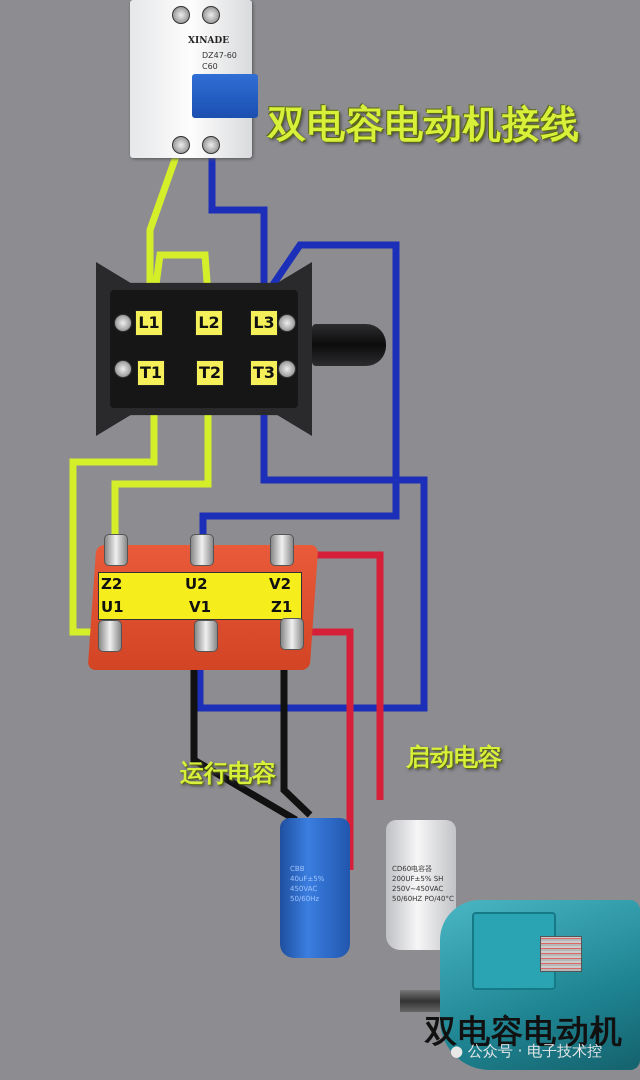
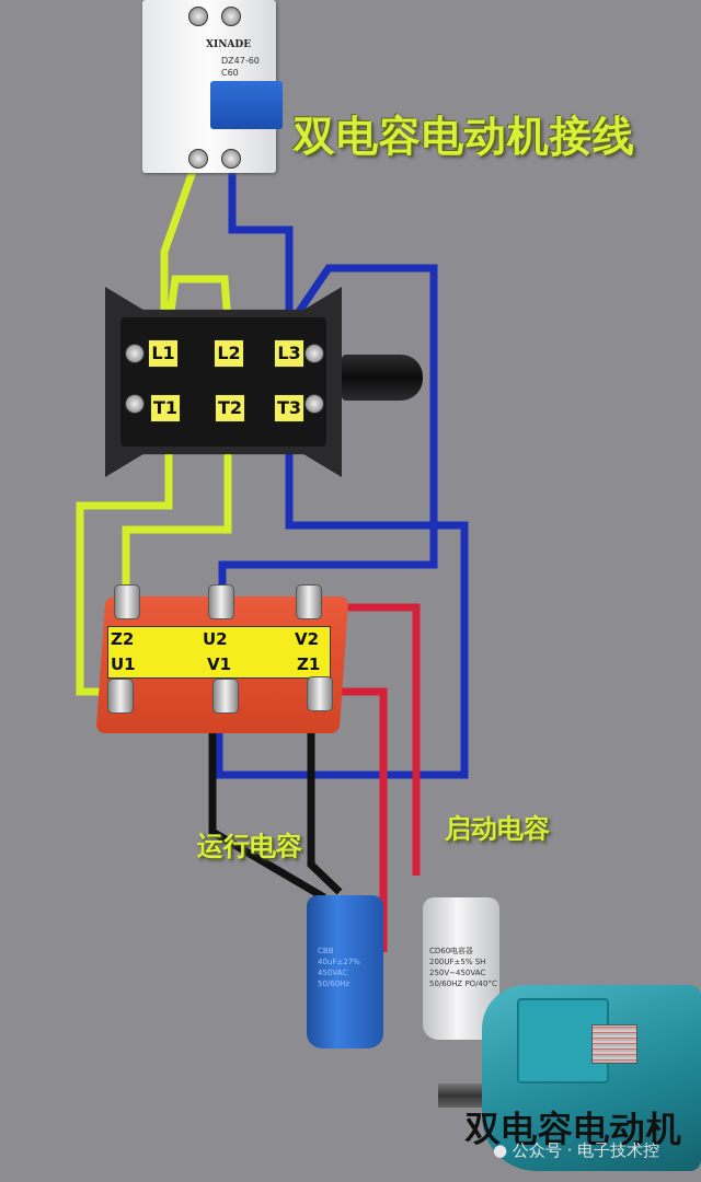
  双电容电动机接线
  XINADE
  DZ47-60
  C60
  L1
  L2
  L3
  T1
  T2
  T3
  Z2
  U2
  V2
  U1
  V1
  Z1
  运行电容
  启动电容
  CBB
- 40uF±5%
+ 40uF±27%
  450VAC
  50/60Hz
  CD60电容器
  200UF±5% SH
  250V~450VAC
  50/60HZ PO/40°C
  双电容电动机
  ● 公众号 · 电子技术控
